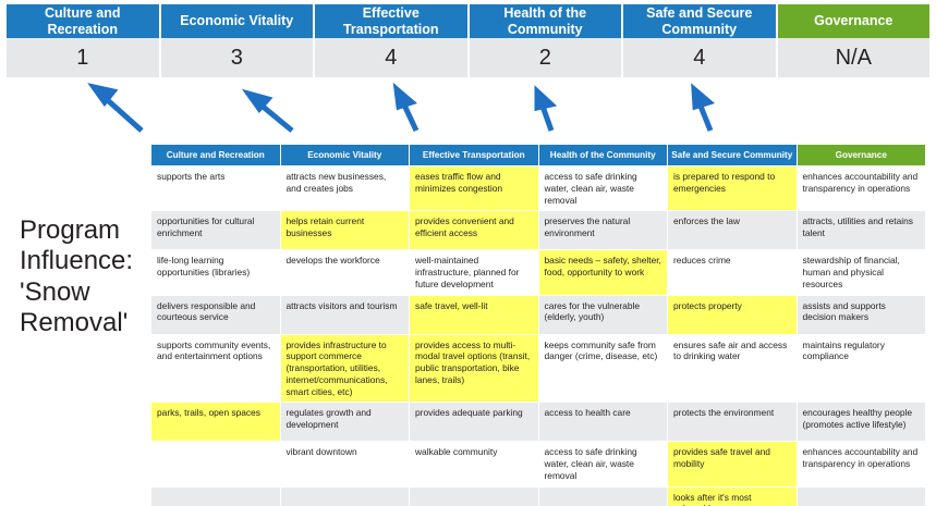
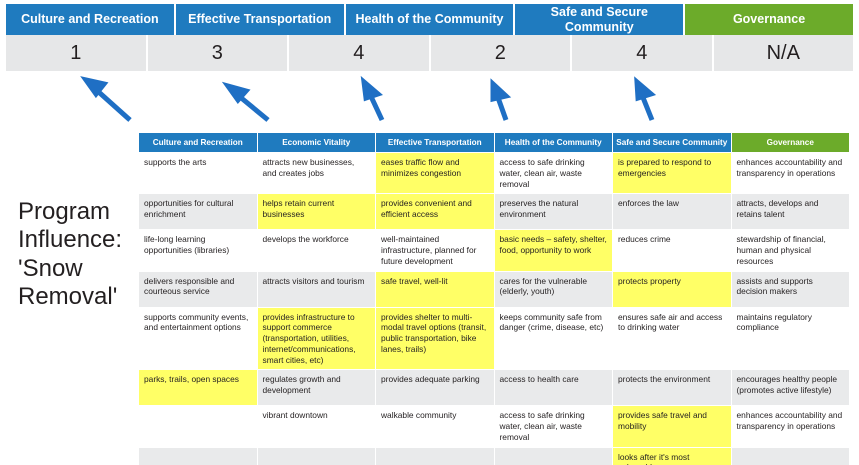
  Culture and Recreation
- Economic Vitality
  Effective Transportation
  Health of the Community
  Safe and Secure Community
  Governance
  1
  3
  4
  2
  4
  N/A
  Program
  Influence:
  'Snow
  Removal'
  Culture and Recreation	Economic Vitality	Effective Transportation	Health of the Community	Safe and Secure Community	Governance
  supports the arts	attracts new businesses, and creates jobs	eases traffic flow and minimizes congestion	access to safe drinking water, clean air, waste removal	is prepared to respond to emergencies	enhances accountability and transparency in operations
- opportunities for cultural enrichment	helps retain current businesses	provides convenient and efficient access	preserves the natural environment	enforces the law	attracts, utilities and retains talent
+ opportunities for cultural enrichment	helps retain current businesses	provides convenient and efficient access	preserves the natural environment	enforces the law	attracts, develops and retains talent
  life-long learning opportunities (libraries)	develops the workforce	well-maintained infrastructure, planned for future development	basic needs – safety, shelter, food, opportunity to work	reduces crime	stewardship of financial, human and physical resources
  delivers responsible and courteous service	attracts visitors and tourism	safe travel, well-lit	cares for the vulnerable (elderly, youth)	protects property	assists and supports decision makers
- supports community events, and entertainment options	provides infrastructure to support commerce (transportation, utilities, internet/communications, smart cities, etc)	provides access to multi-modal travel options (transit, public transportation, bike lanes, trails)	keeps community safe from danger (crime, disease, etc)	ensures safe air and access to drinking water	maintains regulatory compliance
+ supports community events, and entertainment options	provides infrastructure to support commerce (transportation, utilities, internet/communications, smart cities, etc)	provides shelter to multi-modal travel options (transit, public transportation, bike lanes, trails)	keeps community safe from danger (crime, disease, etc)	ensures safe air and access to drinking water	maintains regulatory compliance
  parks, trails, open spaces	regulates growth and development	provides adequate parking	access to health care	protects the environment	encourages healthy people (promotes active lifestyle)
  	vibrant downtown	walkable community	access to safe drinking water, clean air, waste removal	provides safe travel and mobility	enhances accountability and transparency in operations
